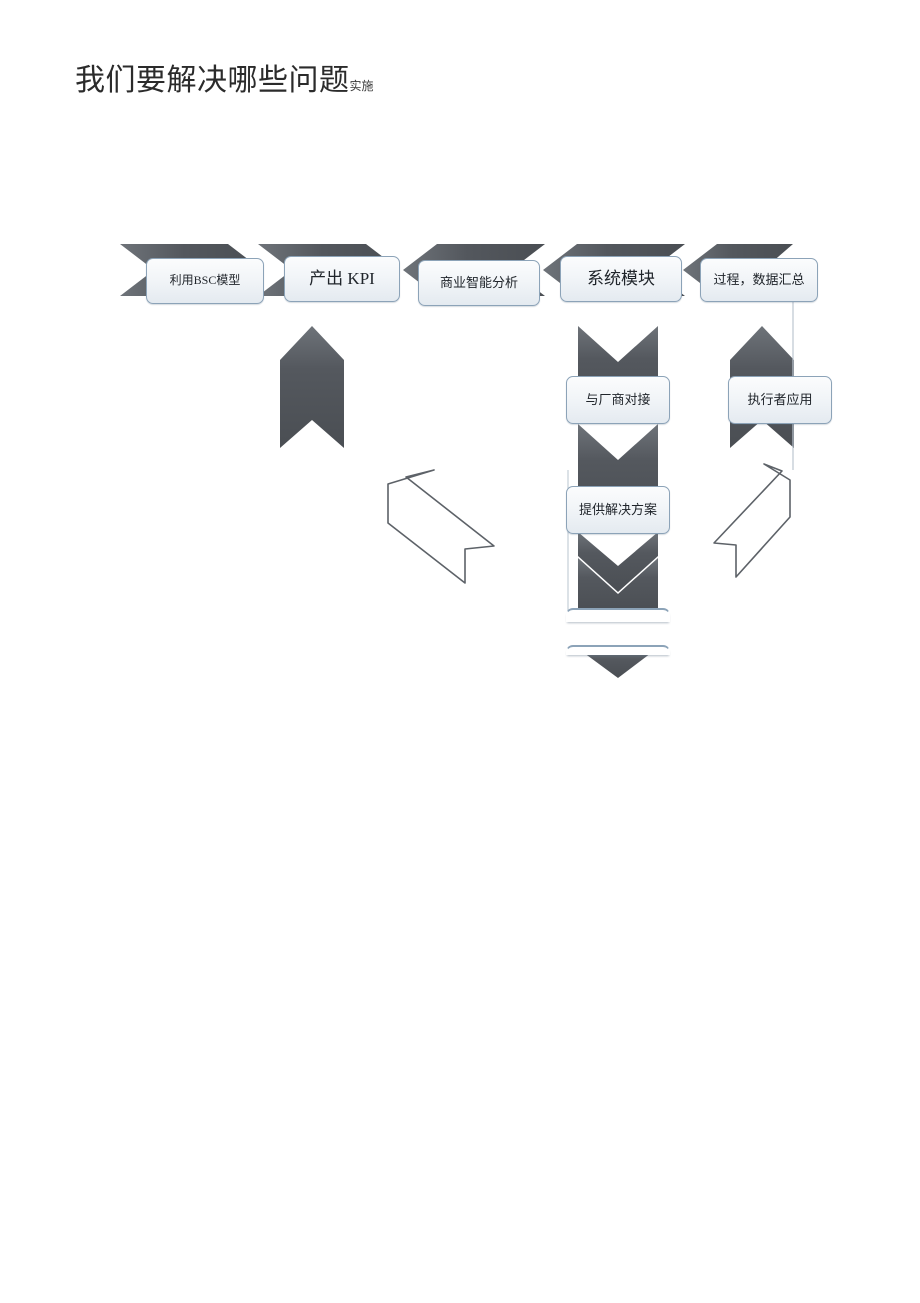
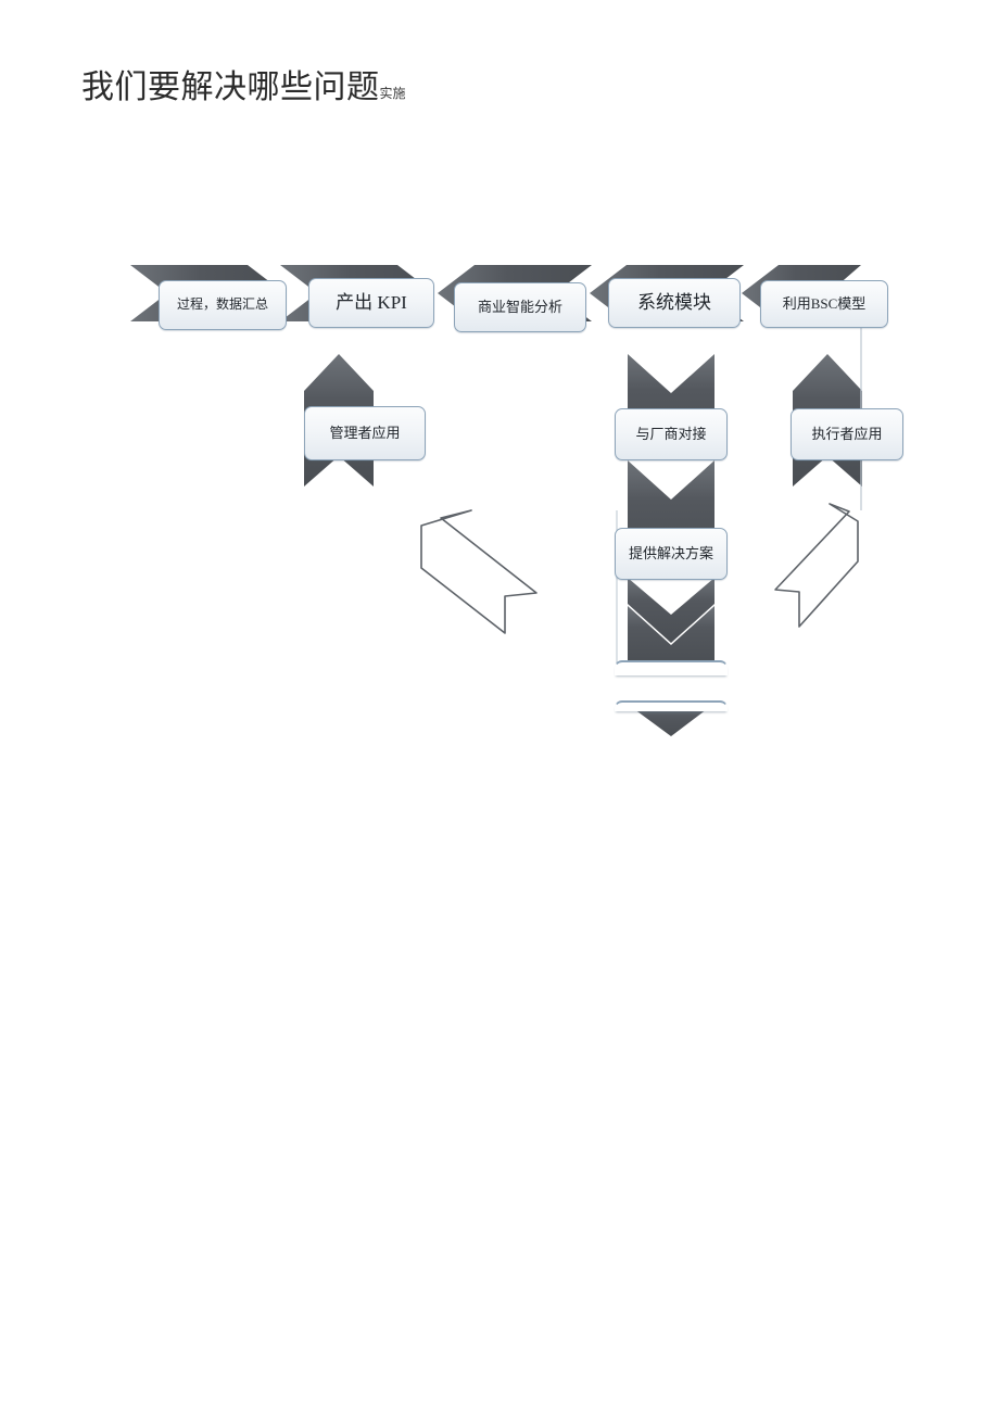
  我们要解决哪些问题实施
- 利用BSC模型
+ 过程，数据汇总
  产出 KPI
  商业智能分析
  系统模块
- 过程，数据汇总
+ 利用BSC模型
+ 管理者应用
  与厂商对接
  提供解决方案
  执行者应用
